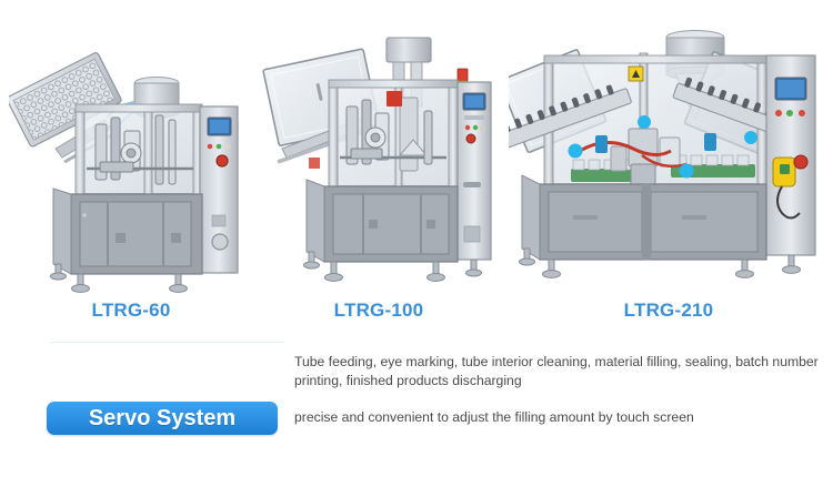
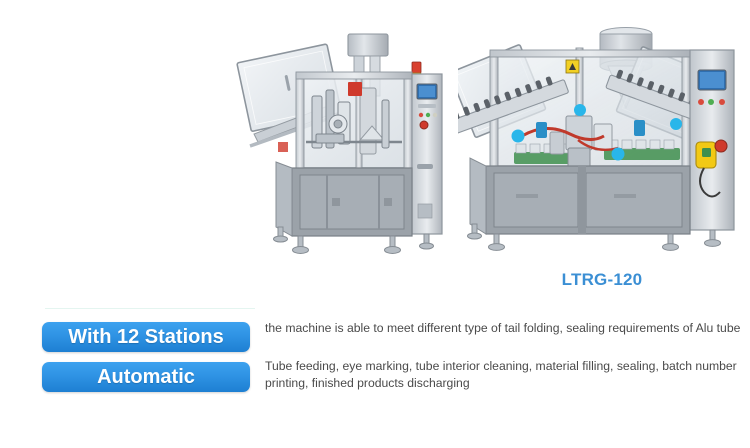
- LTRG-60
- LTRG-100
- LTRG-210
+ LTRG-120
+ With 12 Stations
+ the machine is able to meet different type of tail folding, sealing requirements of Alu tube
+ Automatic
  Tube feeding, eye marking, tube interior cleaning, material filling, sealing, batch number printing, finished products discharging
- Servo System
- precise and convenient to adjust the filling amount by touch screen
